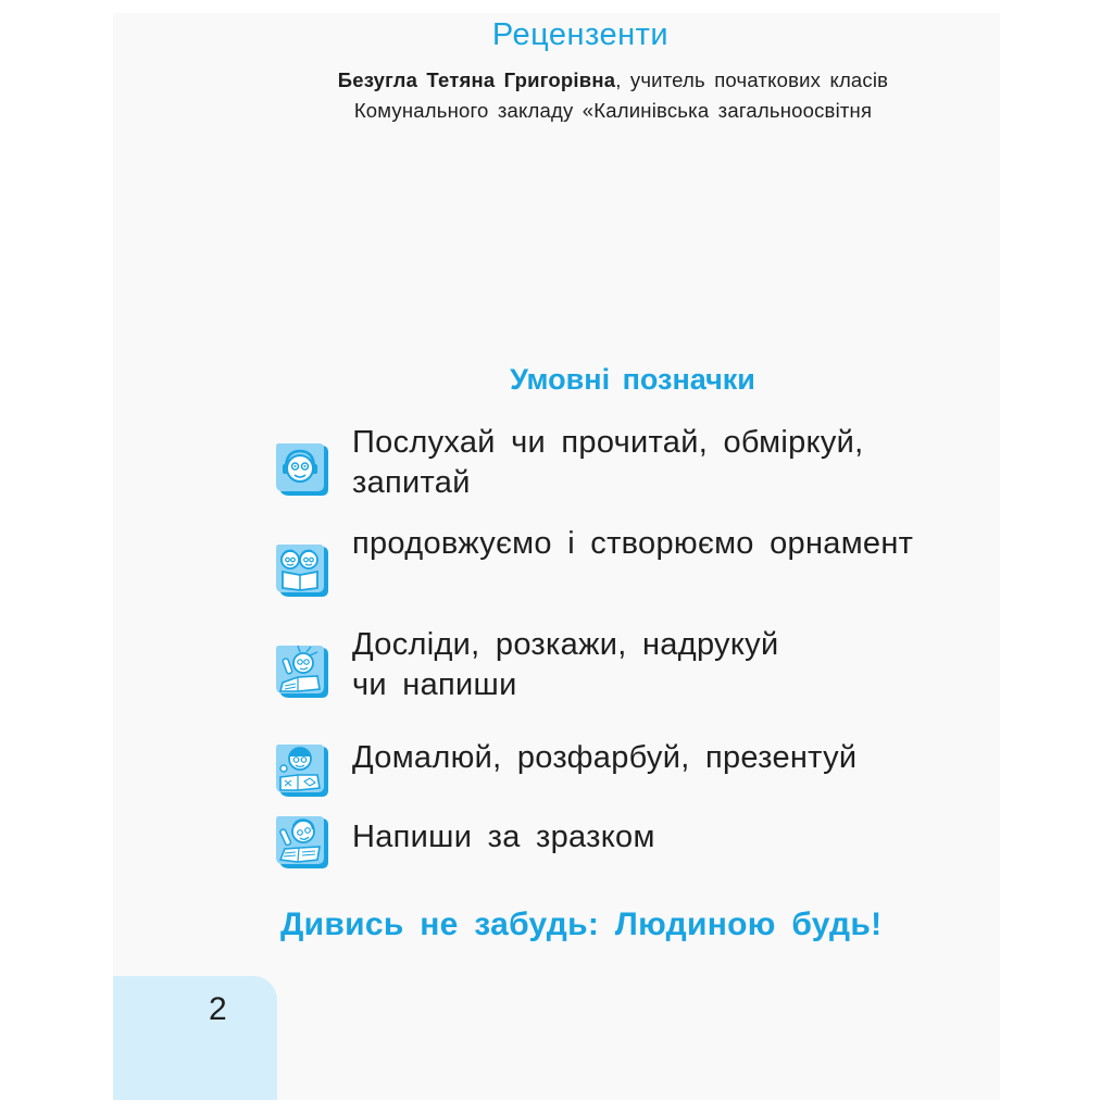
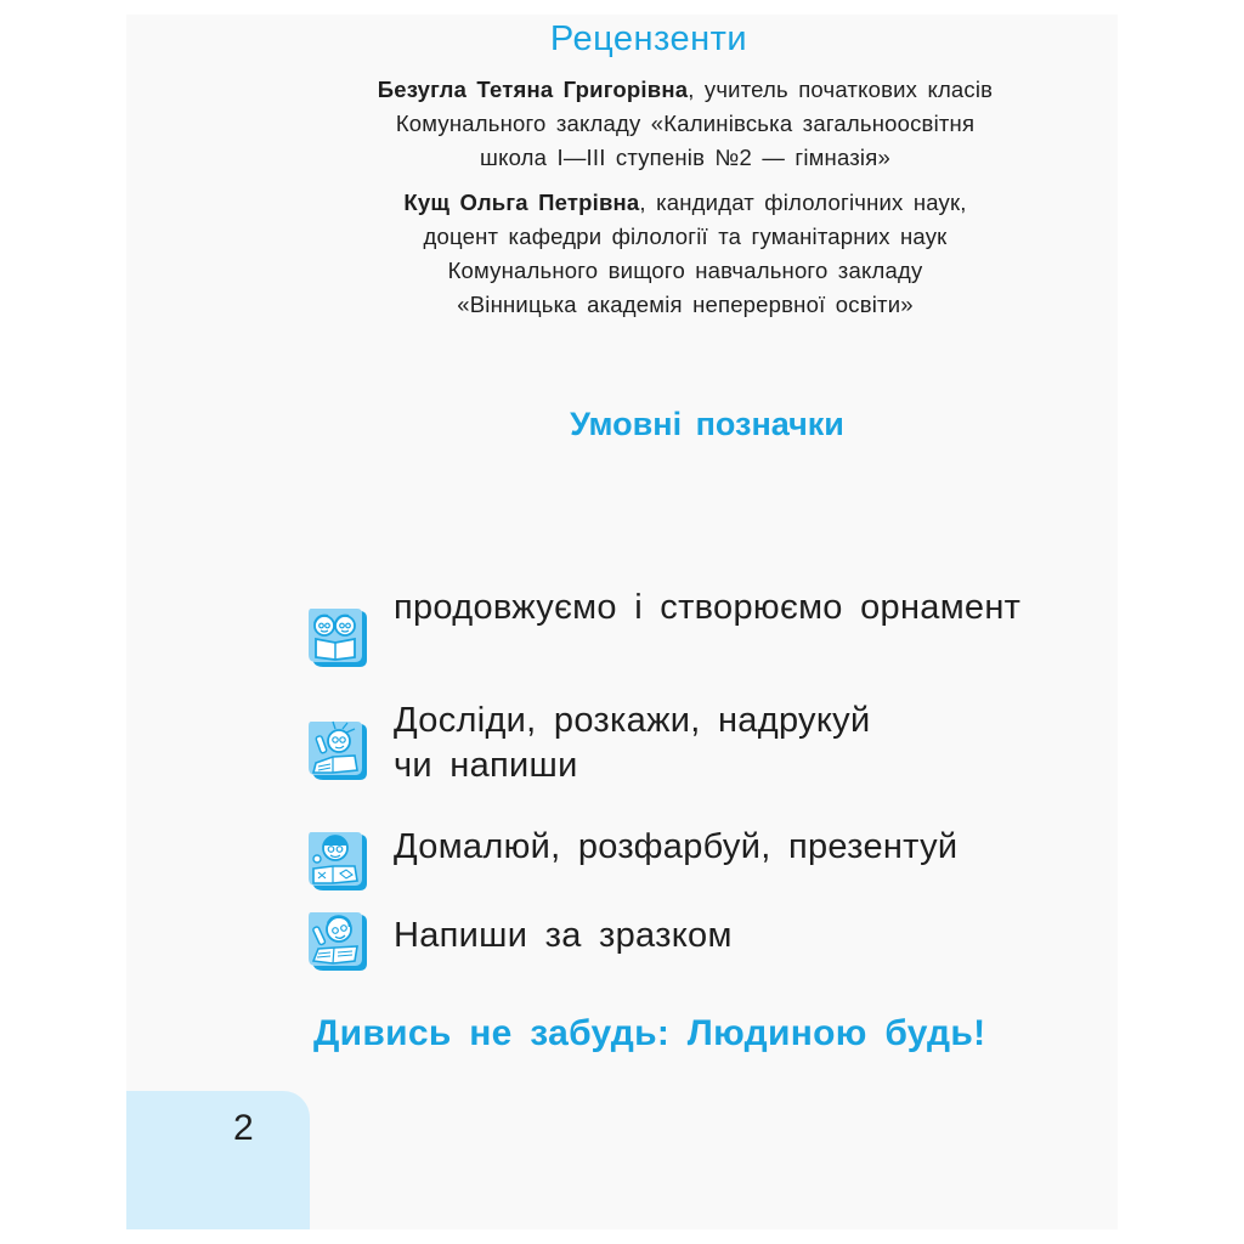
  Рецензенти
  Безугла Тетяна Григорівна, учитель початкових класів
  Комунального закладу «Калинівська загальноосвітня
+ школа І—ІІІ ступенів №2 — гімназія»
+ Кущ Ольга Петрівна, кандидат філологічних наук,
+ доцент кафедри філології та гуманітарних наук
+ Комунального вищого навчального закладу
+ «Вінницька академія неперервної освіти»
  Умовні позначки
- Послухай чи прочитай, обміркуй,
- запитай
  продовжуємо і створюємо орнамент
  Досліди, розкажи, надрукуй
  чи напиши
  Домалюй, розфарбуй, презентуй
  Напиши за зразком
  Дивись не забудь: Людиною будь!
  2
